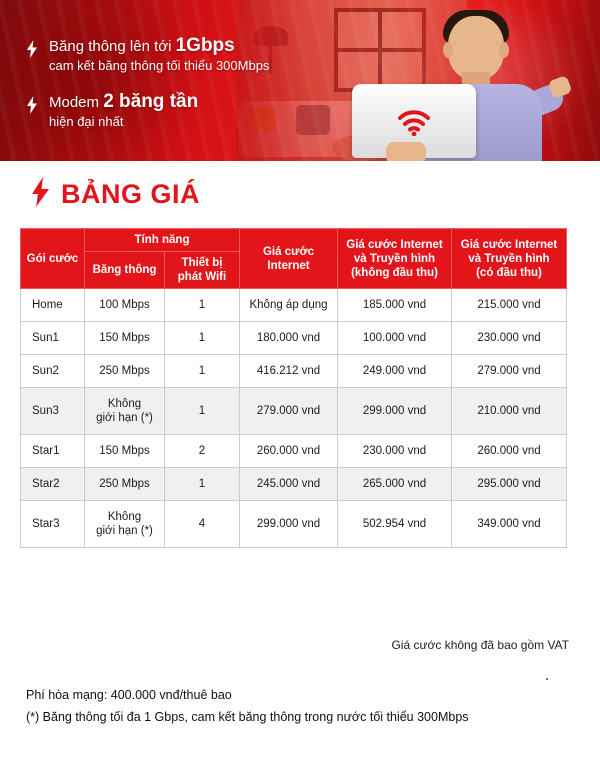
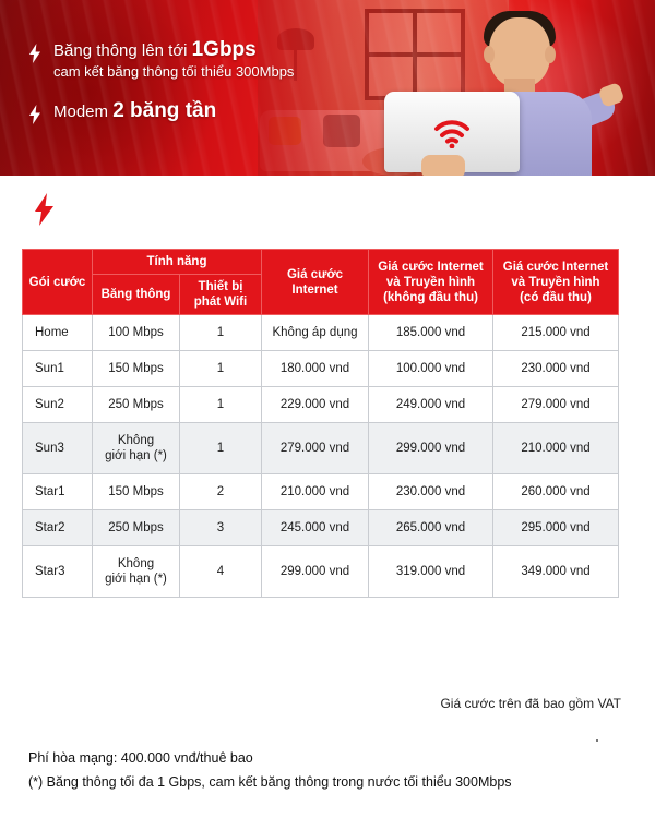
  Băng thông lên tới 1Gbps
  cam kết băng thông tối thiểu 300Mbps
  Modem 2 băng tần
- hiện đại nhất
- BẢNG GIÁ
  Gói cước	Tính năng	Giá cước Internet	Giá cước Internet và Truyền hình (không đầu thu)	Giá cước Internet và Truyền hình (có đầu thu)
  Băng thông	Thiết bị phát Wifi
  Home	100 Mbps	1	Không áp dụng	185.000 vnd	215.000 vnd
  Sun1	150 Mbps	1	180.000 vnd	100.000 vnd	230.000 vnd
- Sun2	250 Mbps	1	416.212 vnd	249.000 vnd	279.000 vnd
+ Sun2	250 Mbps	1	229.000 vnd	249.000 vnd	279.000 vnd
  Sun3	Không giới hạn (*)	1	279.000 vnd	299.000 vnd	210.000 vnd
- Star1	150 Mbps	2	260.000 vnd	230.000 vnd	260.000 vnd
+ Star1	150 Mbps	2	210.000 vnd	230.000 vnd	260.000 vnd
- Star2	250 Mbps	1	245.000 vnd	265.000 vnd	295.000 vnd
+ Star2	250 Mbps	3	245.000 vnd	265.000 vnd	295.000 vnd
- Star3	Không giới hạn (*)	4	299.000 vnd	502.954 vnd	349.000 vnd
+ Star3	Không giới hạn (*)	4	299.000 vnd	319.000 vnd	349.000 vnd
- Giá cước không đã bao gồm VAT
+ Giá cước trên đã bao gồm VAT
  Phí hòa mạng: 400.000 vnđ/thuê bao
  (*) Băng thông tối đa 1 Gbps, cam kết băng thông trong nước tối thiểu 300Mbps
